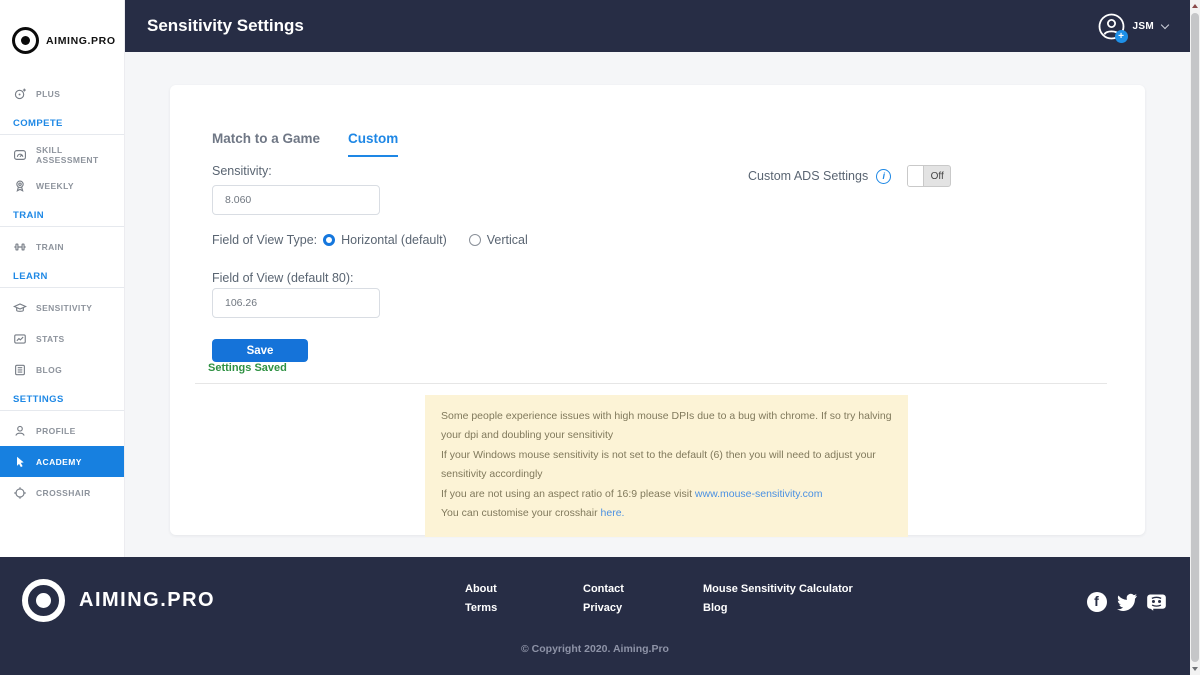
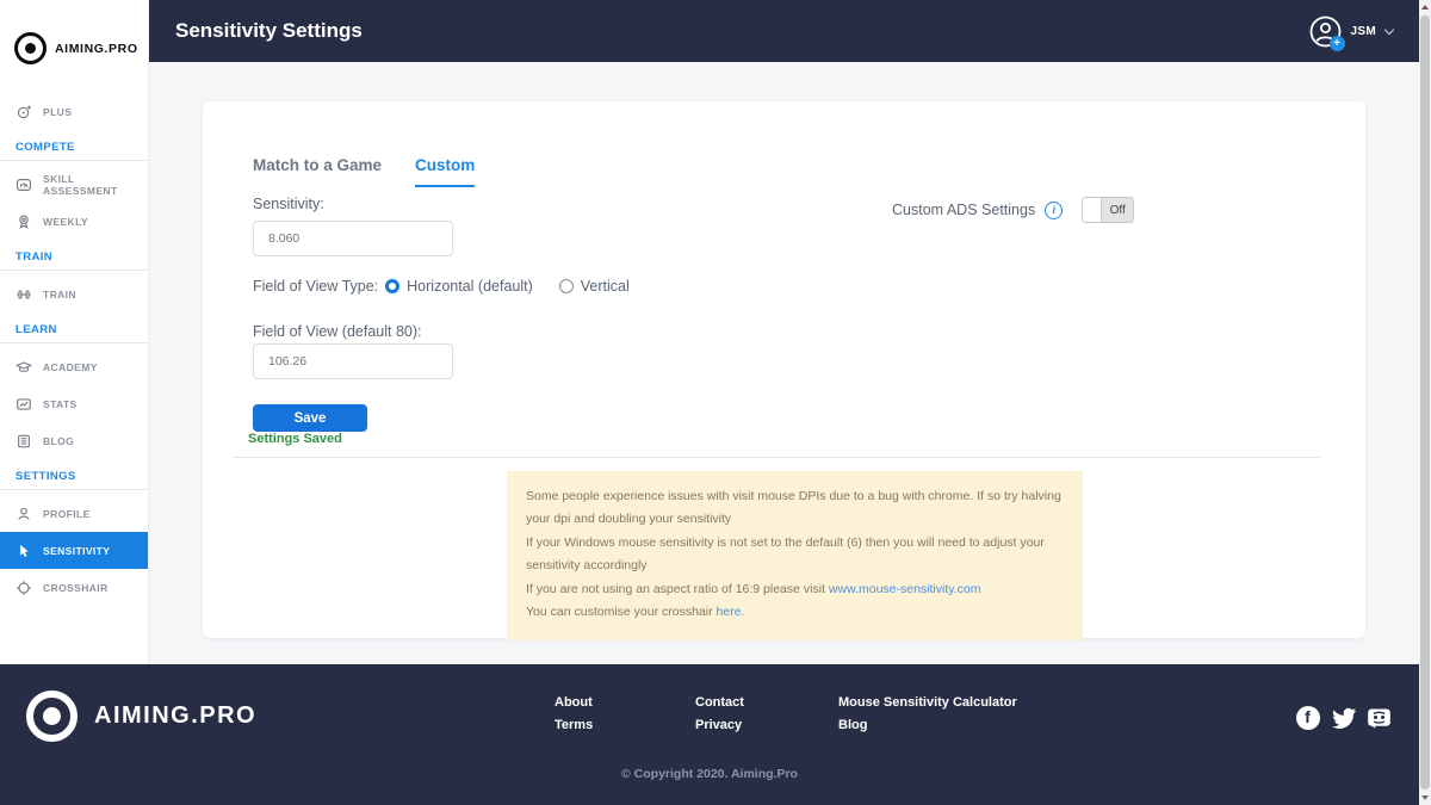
  Sensitivity Settings
  +
  JSM
  AIMING.PRO
  PLUS
  COMPETE
  SKILL ASSESSMENT
  WEEKLY
  TRAIN
  TRAIN
  LEARN
- SENSITIVITY
+ ACADEMY
  STATS
  BLOG
  SETTINGS
  PROFILE
- ACADEMY
+ SENSITIVITY
  CROSSHAIR
  Match to a Game
  Custom
  Sensitivity:
  8.060
  Custom ADS Settings
  i
  Off
  Field of View Type:
  Horizontal (default)
  Vertical
  Field of View (default 80):
  106.26
  Save
  Settings Saved
- Some people experience issues with high mouse DPIs due to a bug with chrome. If so try halving your dpi and doubling your sensitivity
+ Some people experience issues with visit mouse DPIs due to a bug with chrome. If so try halving your dpi and doubling your sensitivity
  If your Windows mouse sensitivity is not set to the default (6) then you will need to adjust your sensitivity accordingly
  If you are not using an aspect ratio of 16:9 please visit www.mouse-sensitivity.com
  You can customise your crosshair here.
  AIMING.PRO
  About
  Terms
  Contact
  Privacy
  Mouse Sensitivity Calculator
  Blog
  f
  © Copyright 2020. Aiming.Pro
